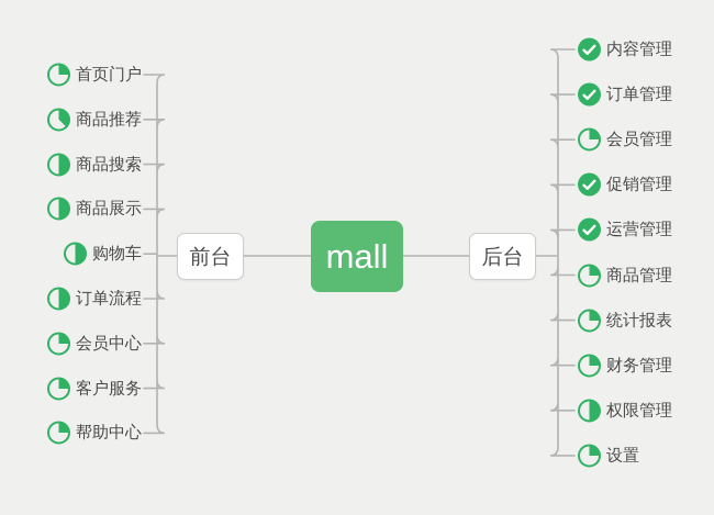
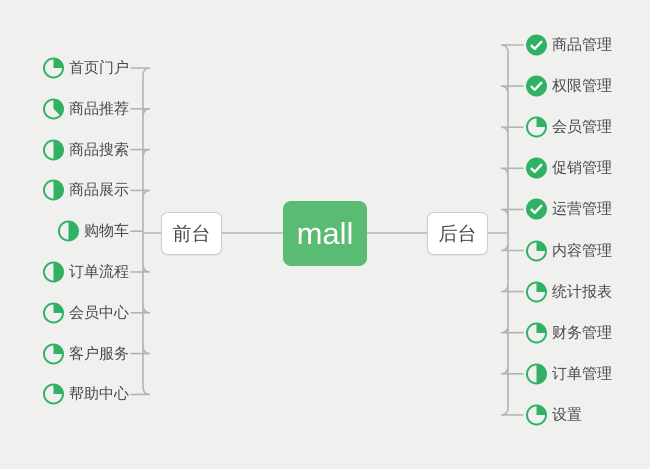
  mall
  前台
  后台
  首页门户
  商品推荐
  商品搜索
  商品展示
  购物车
  订单流程
  会员中心
  客户服务
  帮助中心
- 内容管理
+ 商品管理
- 订单管理
+ 权限管理
  会员管理
  促销管理
  运营管理
- 商品管理
+ 内容管理
  统计报表
  财务管理
- 权限管理
+ 订单管理
  设置
